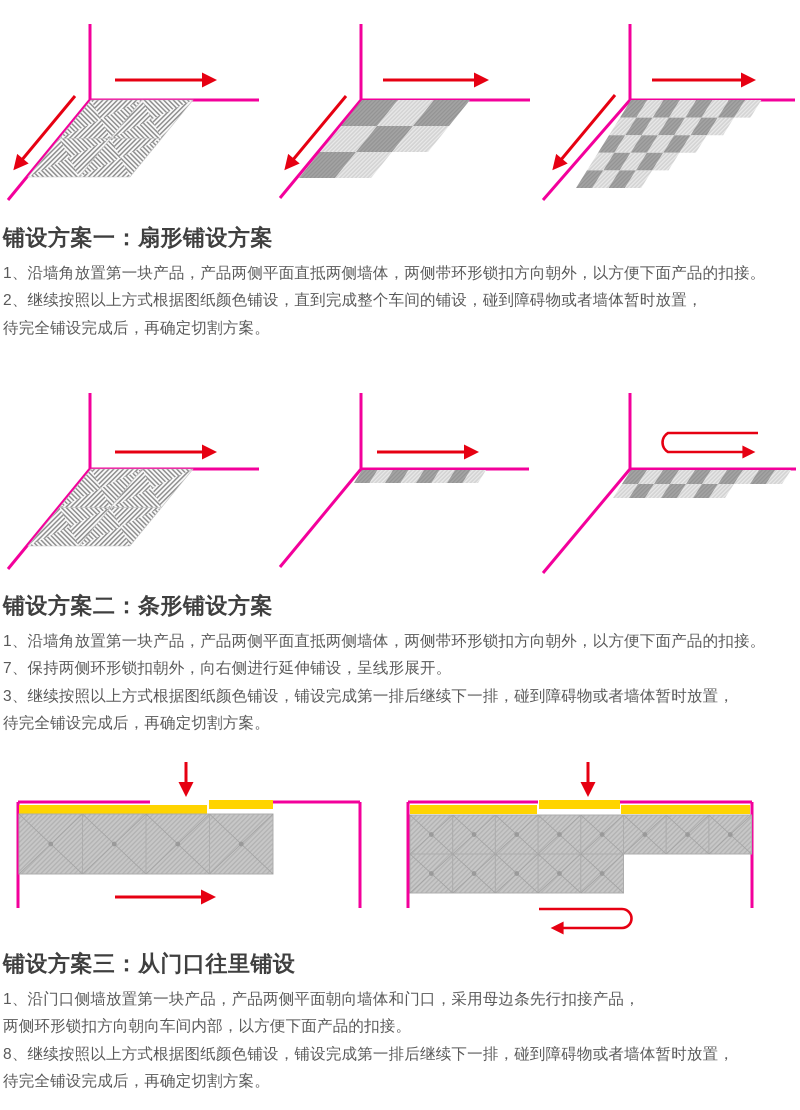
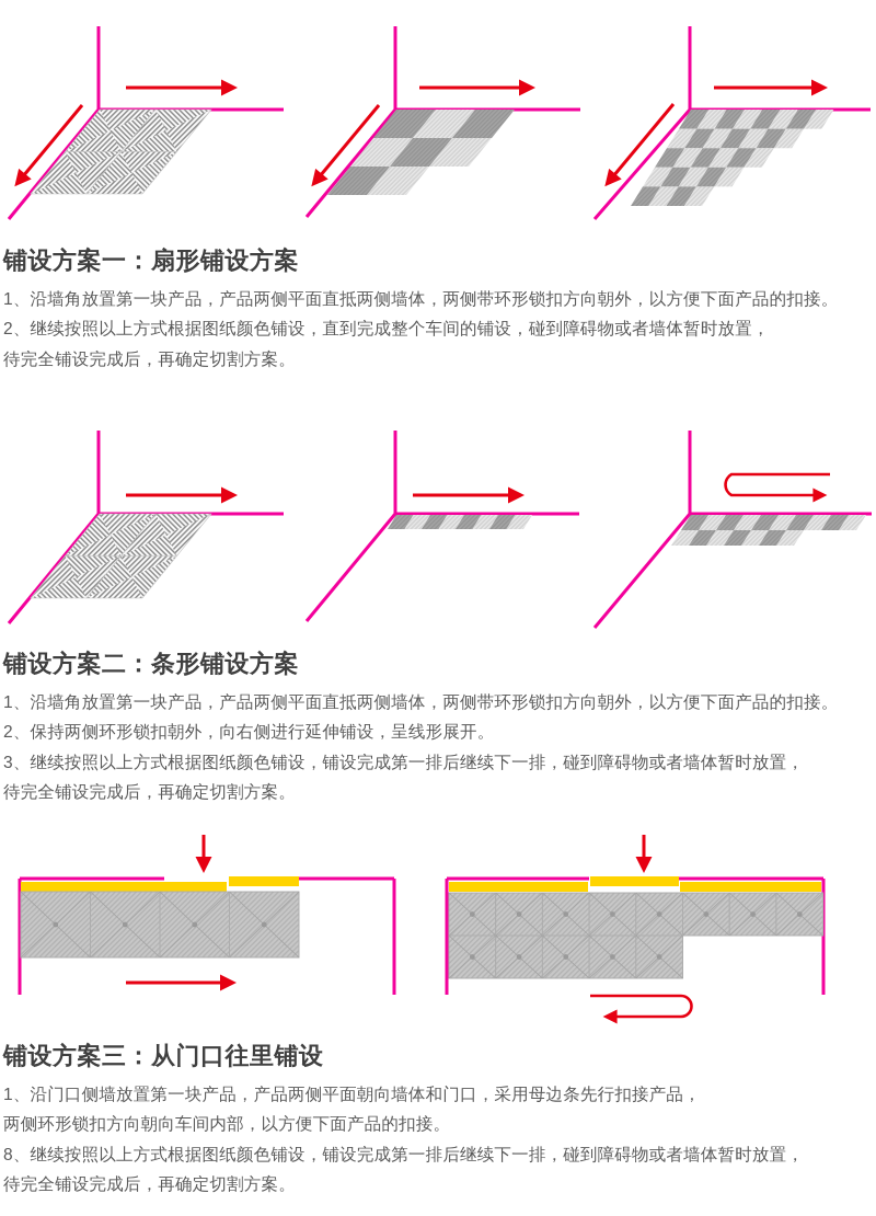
  铺设方案一：扇形铺设方案
  1、沿墙角放置第一块产品，产品两侧平面直抵两侧墙体，两侧带环形锁扣方向朝外，以方便下面产品的扣接。
  2、继续按照以上方式根据图纸颜色铺设，直到完成整个车间的铺设，碰到障碍物或者墙体暂时放置，
  待完全铺设完成后，再确定切割方案。
  铺设方案二：条形铺设方案
  1、沿墙角放置第一块产品，产品两侧平面直抵两侧墙体，两侧带环形锁扣方向朝外，以方便下面产品的扣接。
- 7、保持两侧环形锁扣朝外，向右侧进行延伸铺设，呈线形展开。
+ 2、保持两侧环形锁扣朝外，向右侧进行延伸铺设，呈线形展开。
  3、继续按照以上方式根据图纸颜色铺设，铺设完成第一排后继续下一排，碰到障碍物或者墙体暂时放置，
  待完全铺设完成后，再确定切割方案。
  铺设方案三：从门口往里铺设
  1、沿门口侧墙放置第一块产品，产品两侧平面朝向墙体和门口，采用母边条先行扣接产品，
  两侧环形锁扣方向朝向车间内部，以方便下面产品的扣接。
  8、继续按照以上方式根据图纸颜色铺设，铺设完成第一排后继续下一排，碰到障碍物或者墙体暂时放置，
  待完全铺设完成后，再确定切割方案。
